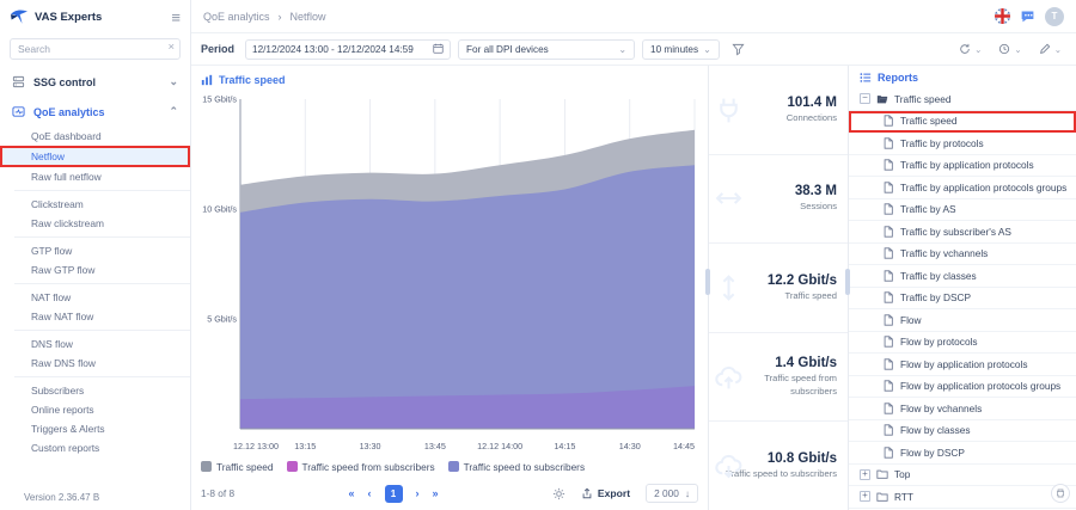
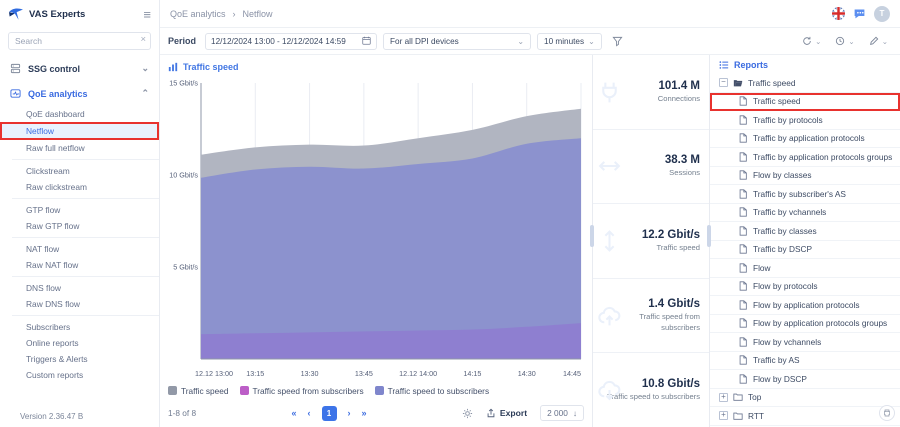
  VAS Experts
  ≡
  Search
  ×
  SSG control
  ⌄
  QoE analytics
  ⌃
  QoE dashboard
  Netflow
  Raw full netflow
  Clickstream
  Raw clickstream
  GTP flow
  Raw GTP flow
  NAT flow
  Raw NAT flow
  DNS flow
  Raw DNS flow
  Subscribers
  Online reports
  Triggers & Alerts
  Custom reports
  Version 2.36.47 B
  QoE analytics
  ›
  Netflow
  T
  Period
  12/12/2024 13:00 - 12/12/2024 14:59
  For all DPI devices
  ⌄
  10 minutes
  ⌄
  ⌄
  ⌄
  ⌄
  Traffic speed
  15 Gbit/s
  10 Gbit/s
  5 Gbit/s
  12.12 13:00
  13:15
  13:30
  13:45
  12.12 14:00
  14:15
  14:30
  14:45
  Traffic speed
  Traffic speed from subscribers
  Traffic speed to subscribers
  1-8 of 8
  «
  ‹
  1
  ›
  »
  Export
  2 000
  ↓
  101.4 M
  Connections
  38.3 M
  Sessions
  12.2 Gbit/s
  Traffic speed
  1.4 Gbit/s
  Traffic speed from subscribers
  10.8 Gbit/s
  affic speed to subscribers
  Reports
  −
  Traffic speed
  Traffic speed
  Traffic by protocols
  Traffic by application protocols
  Traffic by application protocols groups
- Traffic by AS
+ Flow by classes
  Traffic by subscriber's AS
  Traffic by vchannels
  Traffic by classes
  Traffic by DSCP
  Flow
  Flow by protocols
  Flow by application protocols
  Flow by application protocols groups
  Flow by vchannels
- Flow by classes
+ Traffic by AS
  Flow by DSCP
  +
  Top
  +
  RTT
